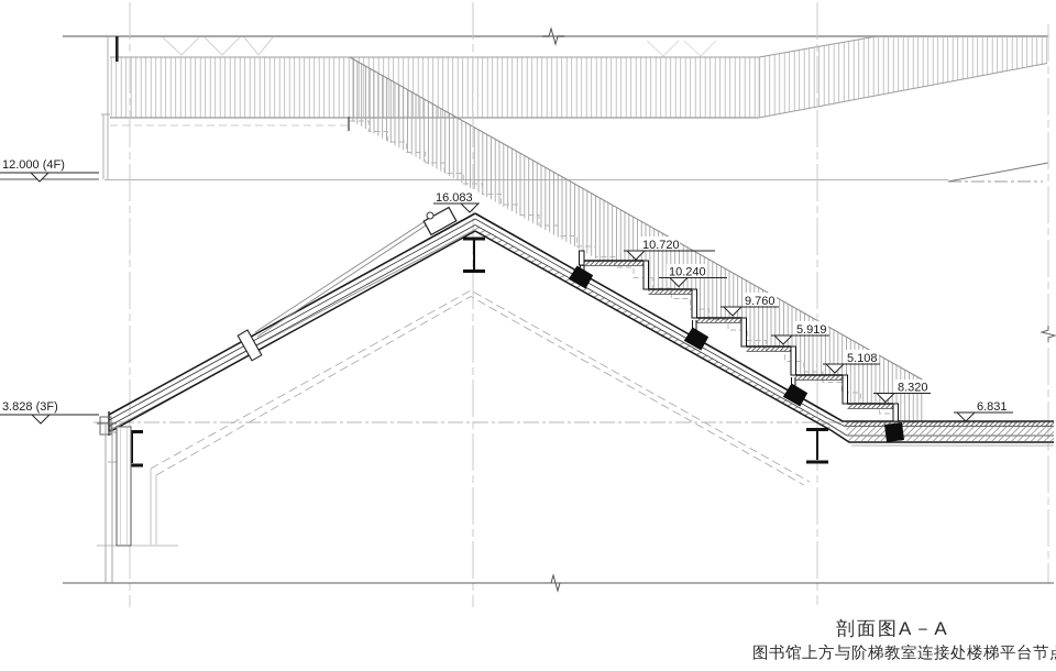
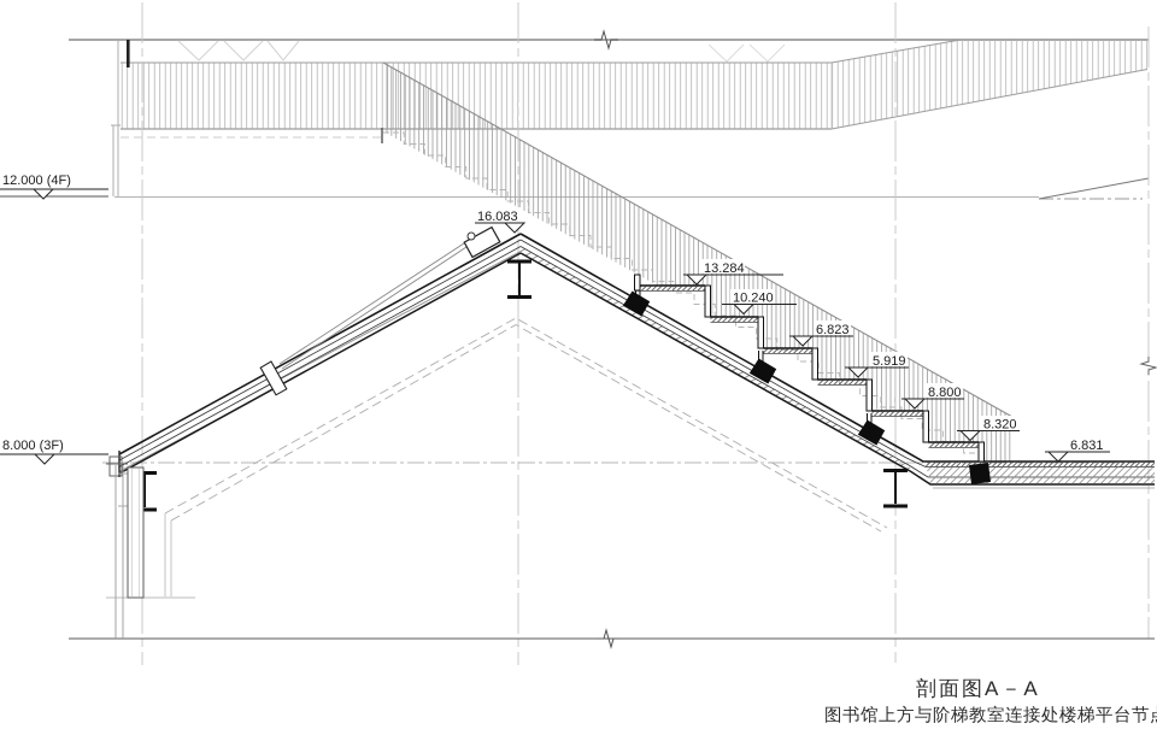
  12.000 (4F)
- 3.828 (3F)
+ 8.000 (3F)
  16.083
- 10.720
+ 13.284
  10.240
- 9.760
+ 6.823
  5.919
- 5.108
+ 8.800
  8.320
  6.831
  剖面图A－A
  图书馆上方与阶梯教室连接处楼梯平台节
